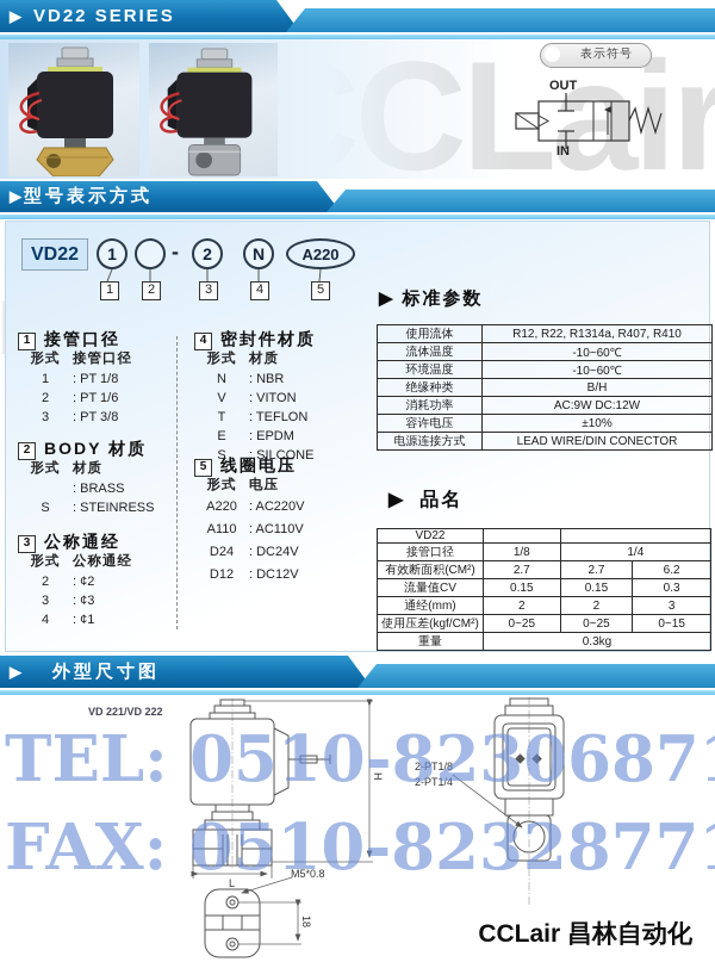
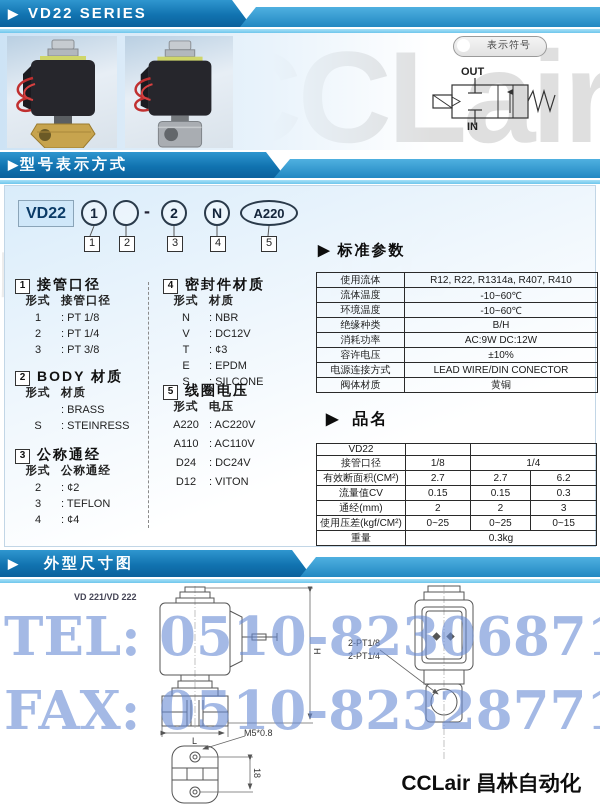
  ▶ VD22 SERIES
  表示符号
  OUT
  IN
  ▶ 型号表示方式
  VD22
  1
  -
  2
  N
  A220
  1
  2
  3
  4
  5
  1 接管口径
  形式 接管口径
  1 : PT 1/8
- 2 : PT 1/6
+ 2 : PT 1/4
  3 : PT 3/8
  2 BODY 材质
  形式 材质
  : BRASS
  S : STEINRESS
  3 公称通经
  形式 公称通经
  2 : ¢2
- 3 : ¢3
+ 3 : TEFLON
- 4 : ¢1
+ 4 : ¢4
  4 密封件材质
  形式 材质
  N : NBR
- V : VITON
+ V : DC12V
- T : TEFLON
+ T : ¢3
  E : EPDM
  S : SILCONE
  5 线圈电压
  形式 电压
  A220 : AC220V
  A110 : AC110V
  D24 : DC24V
- D12 : DC12V
+ D12 : VITON
  ▶ 标准参数
  使用流体	R12, R22, R1314a, R407, R410
  流体温度	-10~60℃
  环境温度	-10~60℃
  绝缘种类	B/H
  消耗功率	AC:9W DC:12W
  容许电压	±10%
  电源连接方式	LEAD WIRE/DIN CONECTOR
+ 阀体材质	黄铜
  ▶ 品名
  VD22
  接管口径	1/8	1/4
  有效断面积(CM²)	2.7	2.7	6.2
  流量值CV	0.15	0.15	0.3
  通经(mm)	2	2	3
  使用压差(kgf/CM²)	0~25	0~25	0~15
  重量	0.3kg
  ▶ 外型尺寸图
  VD 221/VD 222
  L
  M5*0.8
  2-PT1/8
  2-PT1/4
  TEL: 0510-8230687
  FAX: 0510-8232877
  CCLair 昌林自动化
